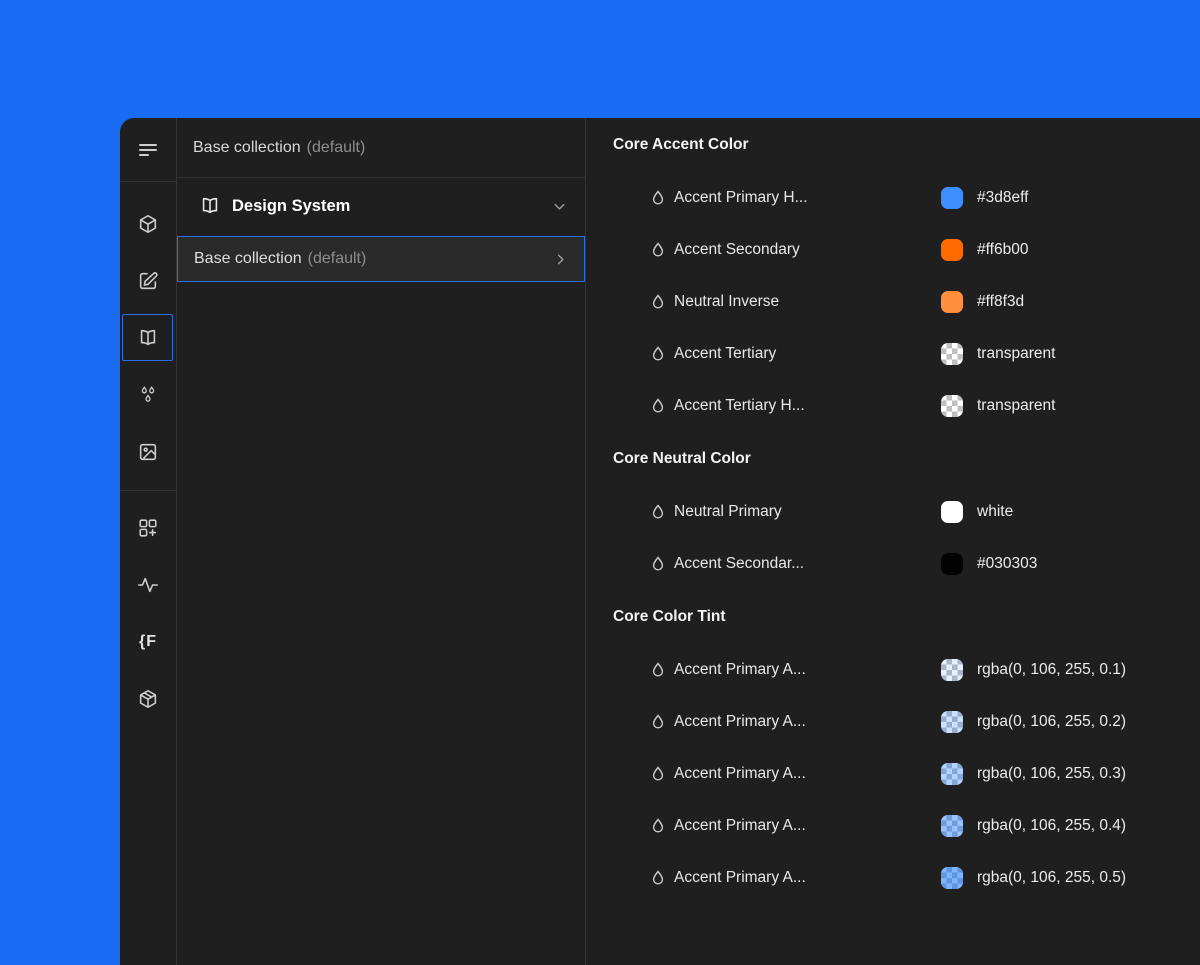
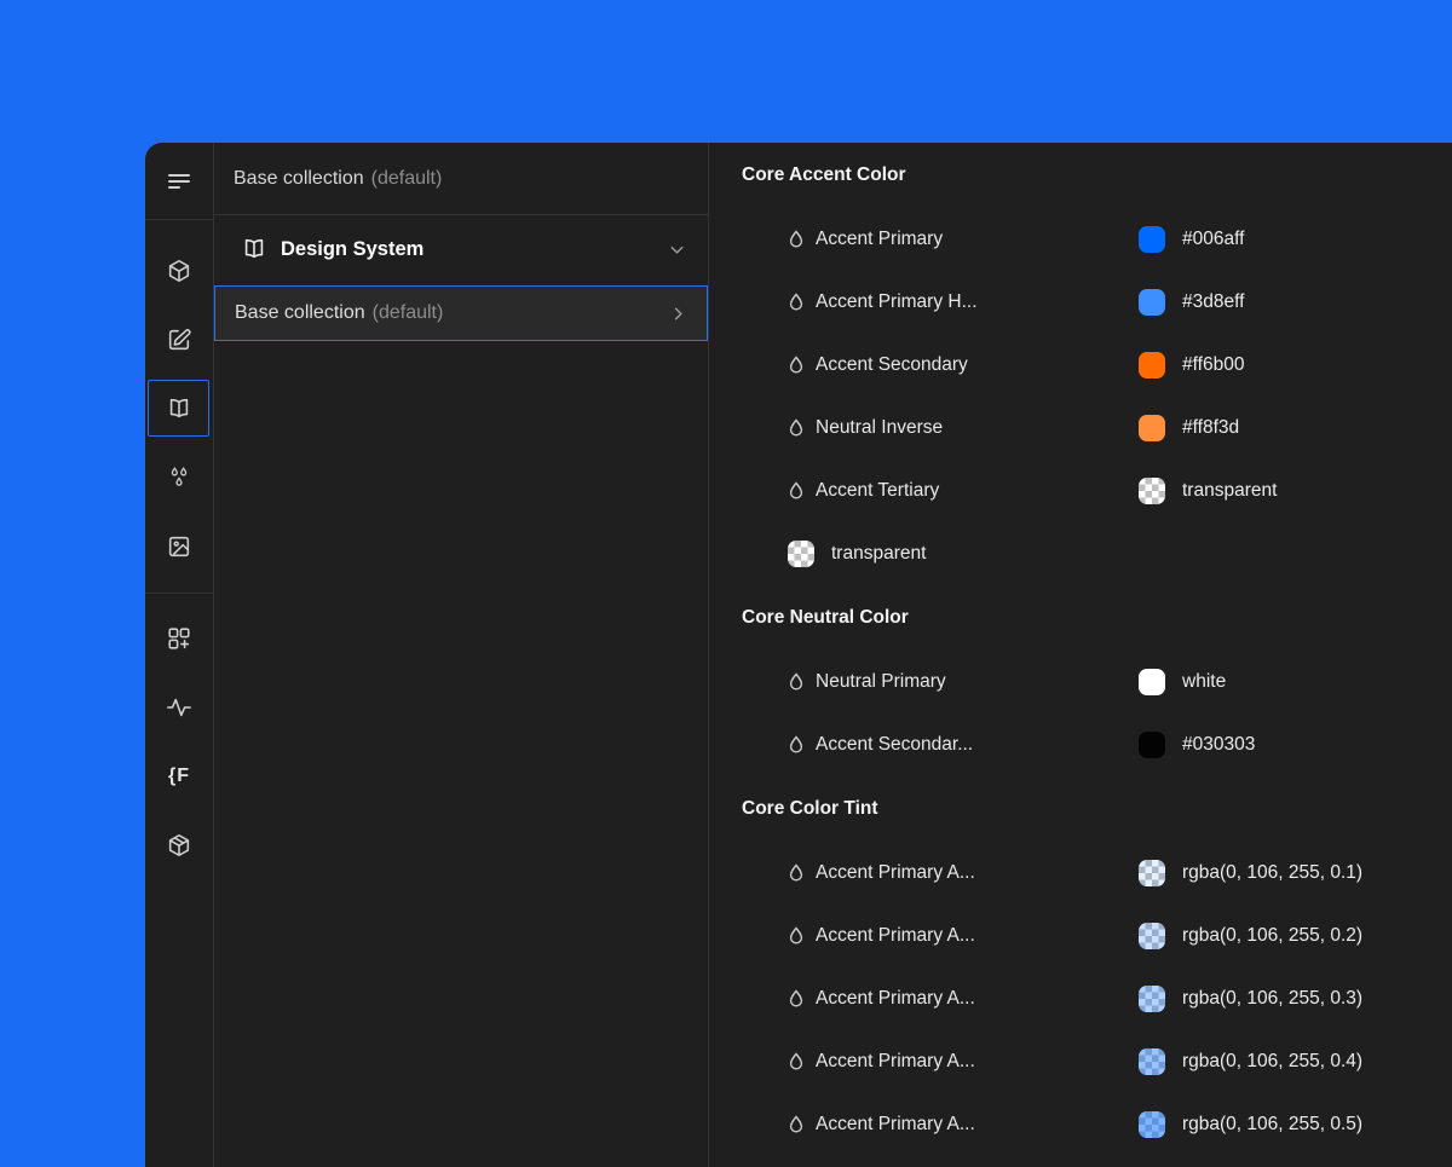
  {F
  Base collection
  (default)
  Design System
  Base collection
  (default)
  Core Accent Color
+ Accent Primary
+ #006aff
  Accent Primary H...
  #3d8eff
  Accent Secondary
  #ff6b00
  Neutral Inverse
  #ff8f3d
  Accent Tertiary
  transparent
- Accent Tertiary H...
  transparent
  Core Neutral Color
  Neutral Primary
  white
  Accent Secondar...
  #030303
  Core Color Tint
  Accent Primary A...
  rgba(0, 106, 255, 0.1)
  Accent Primary A...
  rgba(0, 106, 255, 0.2)
  Accent Primary A...
  rgba(0, 106, 255, 0.3)
  Accent Primary A...
  rgba(0, 106, 255, 0.4)
  Accent Primary A...
  rgba(0, 106, 255, 0.5)
